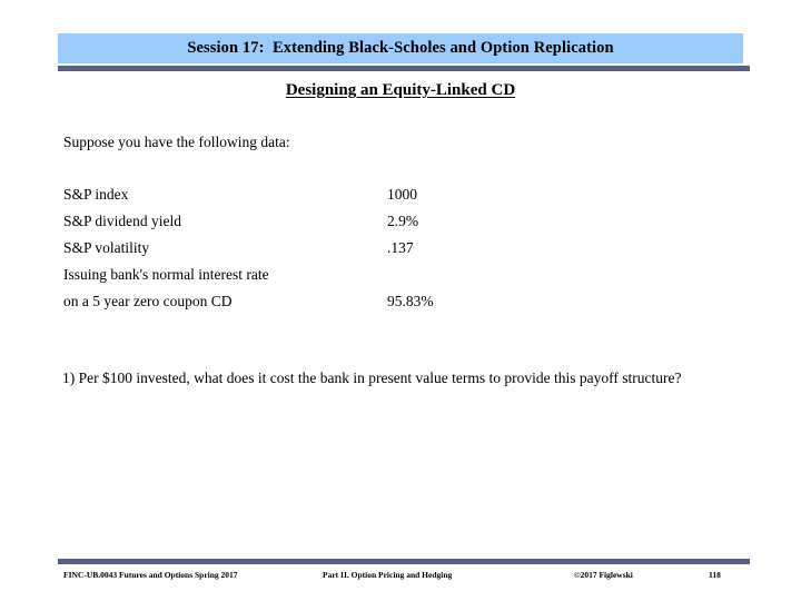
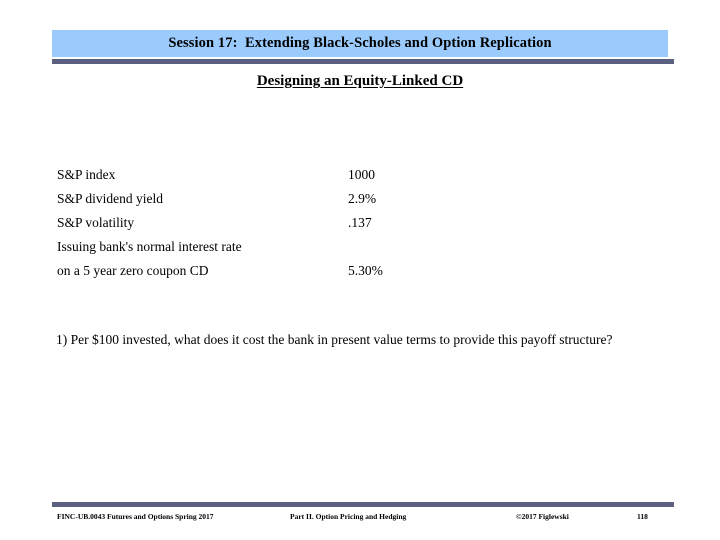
  Session 17: Extending Black-Scholes and Option Replication
  Designing an Equity-Linked CD
- Suppose you have the following data:
  S&P index
  1000
  S&P dividend yield
  2.9%
  S&P volatility
  .137
  Issuing bank's normal interest rate
  on a 5 year zero coupon CD
- 95.83%
+ 5.30%
  1) Per $100 invested, what does it cost the bank in present value terms to provide this payoff structure?
  FINC-UB.0043 Futures and Options Spring 2017
  Part II. Option Pricing and Hedging
  ©2017 Figlewski
  118
